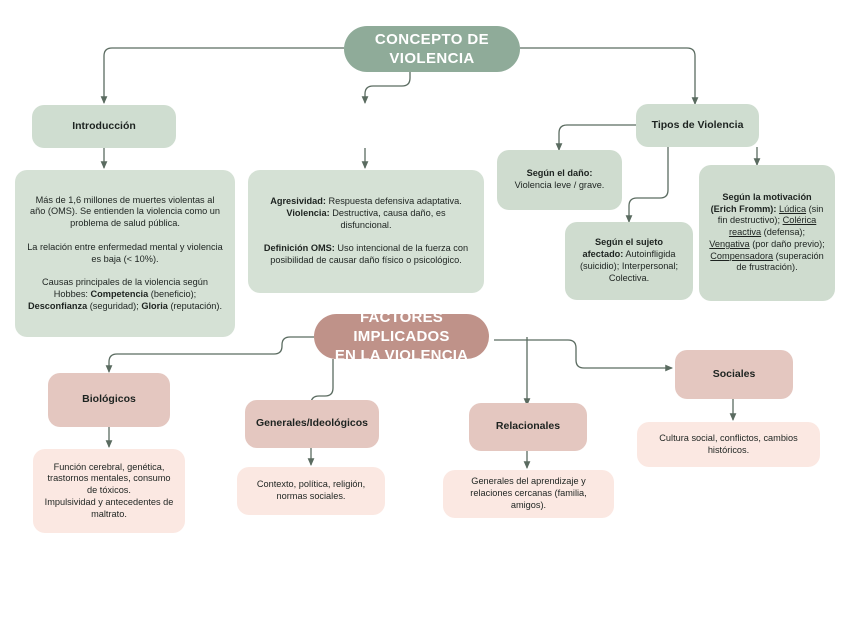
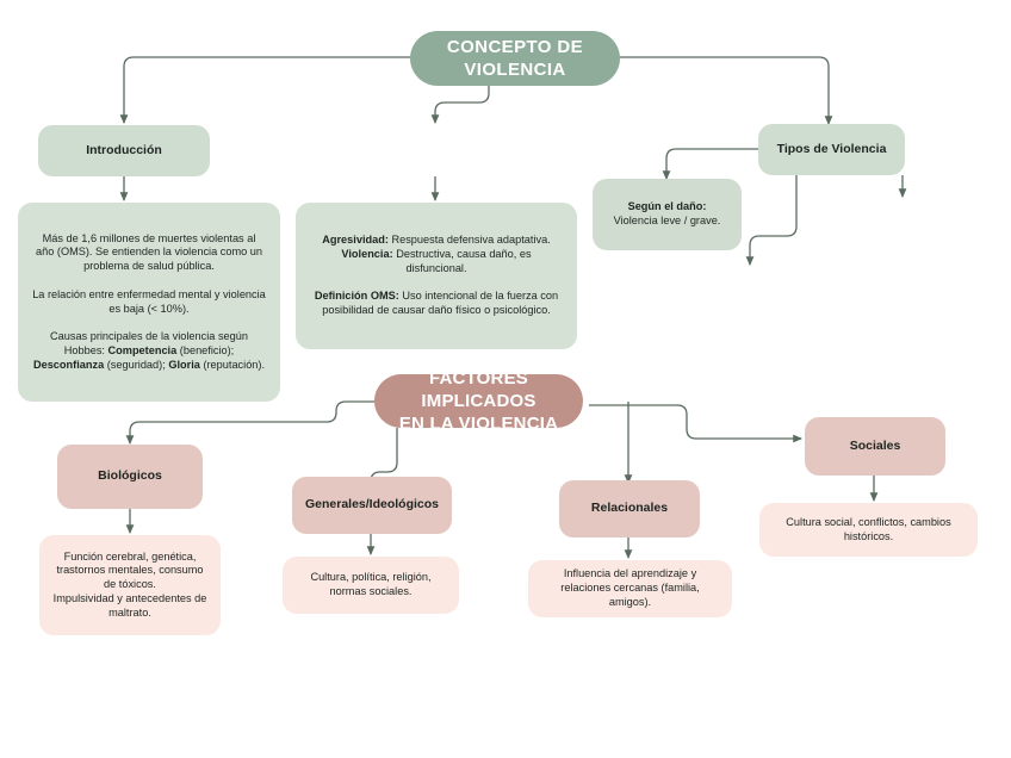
  CONCEPTO DE
  VIOLENCIA
  Introducción
  Más de 1,6 millones de muertes violentas al año (OMS). Se entienden la violencia como un problema de salud pública.
  La relación entre enfermedad mental y violencia es baja (< 10%).
  Causas principales de la violencia según Hobbes: Competencia (beneficio); Desconfianza (seguridad); Gloria (reputación).
  Agresividad: Respuesta defensiva adaptativa. Violencia: Destructiva, causa daño, es disfuncional.
  Definición OMS: Uso intencional de la fuerza con posibilidad de causar daño físico o psicológico.
  Tipos de Violencia
  Según el daño:
  Violencia leve / grave.
- Según el sujeto afectado: Autoinfligida (suicidio); Interpersonal; Colectiva.
- Según la motivación (Erich Fromm): Lúdica (sin fin destructivo); Colérica reactiva (defensa); Vengativa (por daño previo); Compensadora (superación de frustración).
  FACTORES IMPLICADOS
  EN LA VIOLENCIA
  Biológicos
  Función cerebral, genética, trastornos mentales, consumo de tóxicos.
  Impulsividad y antecedentes de maltrato.
  Generales/Ideológicos
- Contexto, política, religión, normas sociales.
+ Cultura, política, religión, normas sociales.
  Relacionales
- Generales del aprendizaje y relaciones cercanas (familia, amigos).
+ Influencia del aprendizaje y relaciones cercanas (familia, amigos).
  Sociales
  Cultura social, conflictos, cambios históricos.
